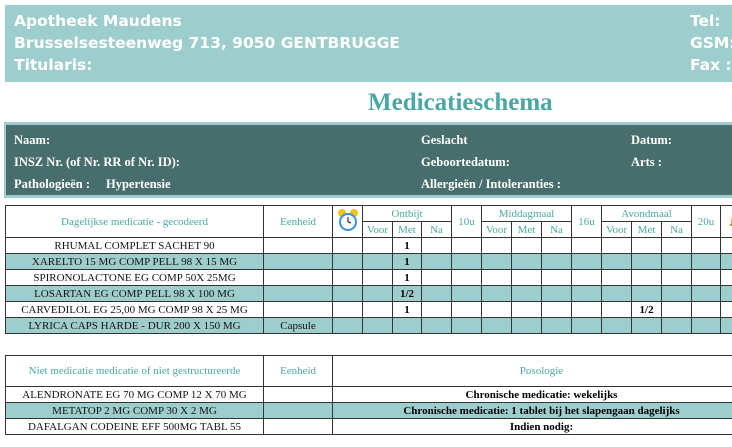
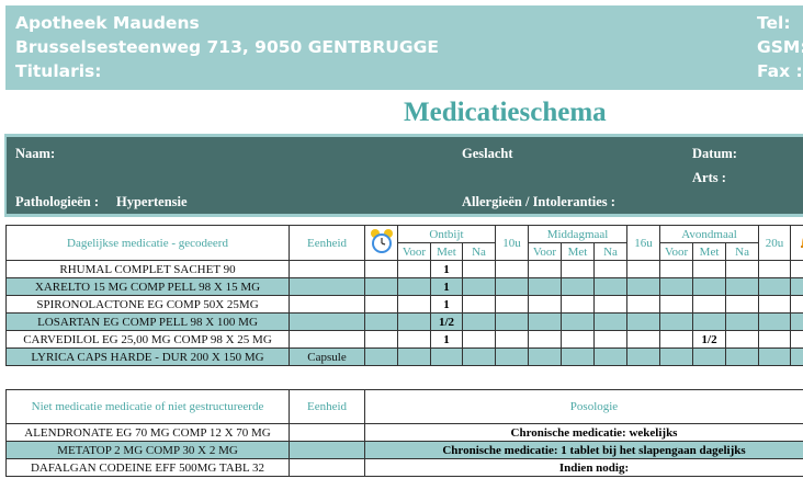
  Apotheek Maudens
  Brusselsesteenweg 713, 9050 GENTBRUGGE
  Titularis:
  Tel:
  GSM
  Fax :
  Medicatieschema
  Naam:
- INSZ Nr. (of Nr. RR of Nr. ID):
  Pathologieën :
  Hypertensie
  Geslacht
- Geboortedatum:
  Allergieën / Intoleranties :
  Datum:
  Arts :
  Dagelijkse medicatie - gecodeerd	Eenheid		Ontbijt	10u	Middagmaal	16u	Avondmaal	20u
  Voor	Met	Na	Voor	Met	Na	Voor	Met	Na
  RHUMAL COMPLET SACHET 90				1
  XARELTO 15 MG COMP PELL 98 X 15 MG				1
  SPIRONOLACTONE EG COMP 50X 25MG				1
  LOSARTAN EG COMP PELL 98 X 100 MG				1/2
  CARVEDILOL EG 25,00 MG COMP 98 X 25 MG				1								1/2
  LYRICA CAPS HARDE - DUR 200 X 150 MG	Capsule
  Niet medicatie medicatie of niet gestructureerde	Eenheid	Posologie
  ALENDRONATE EG 70 MG COMP 12 X 70 MG		Chronische medicatie: wekelijks
  METATOP 2 MG COMP 30 X 2 MG		Chronische medicatie: 1 tablet bij het slapengaan dagelijks
- DAFALGAN CODEINE EFF 500MG TABL 55		Indien nodig:
+ DAFALGAN CODEINE EFF 500MG TABL 32		Indien nodig:
